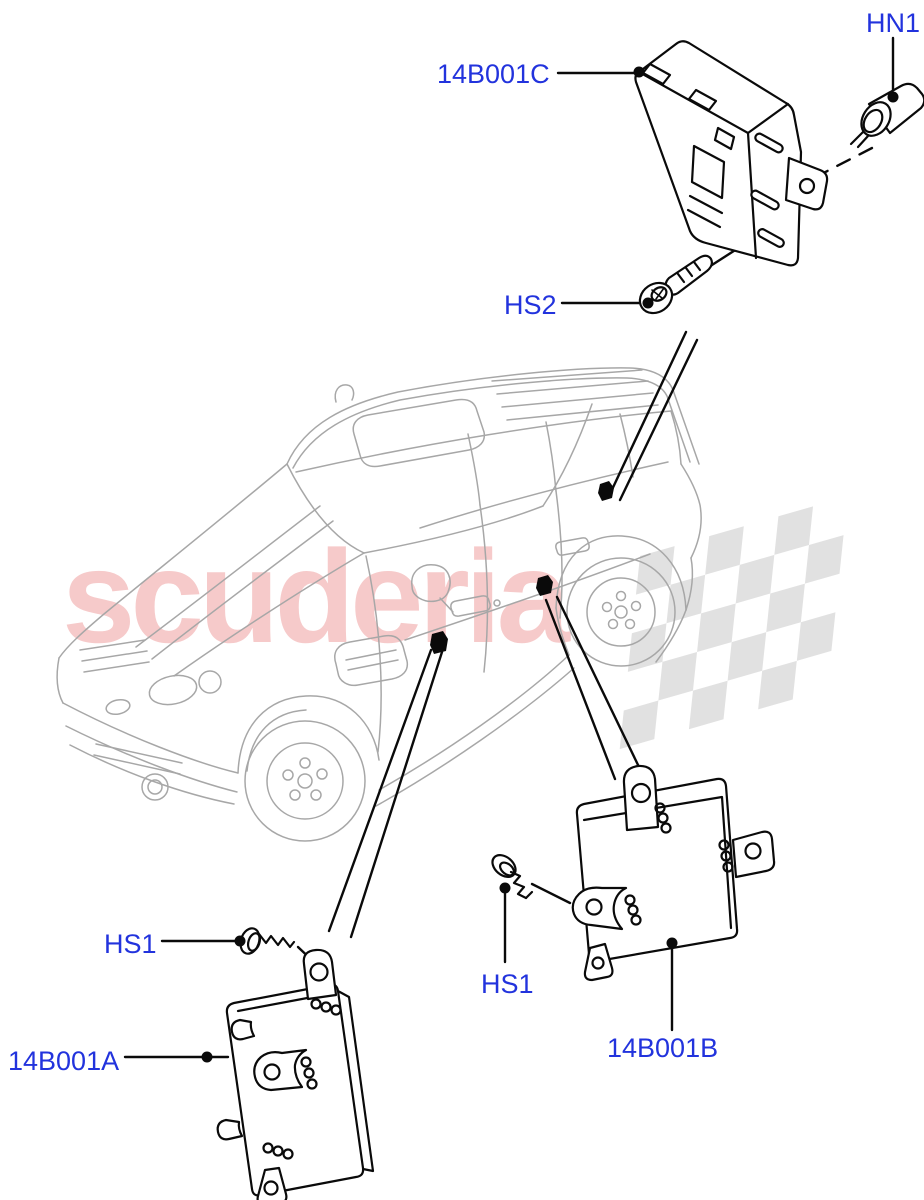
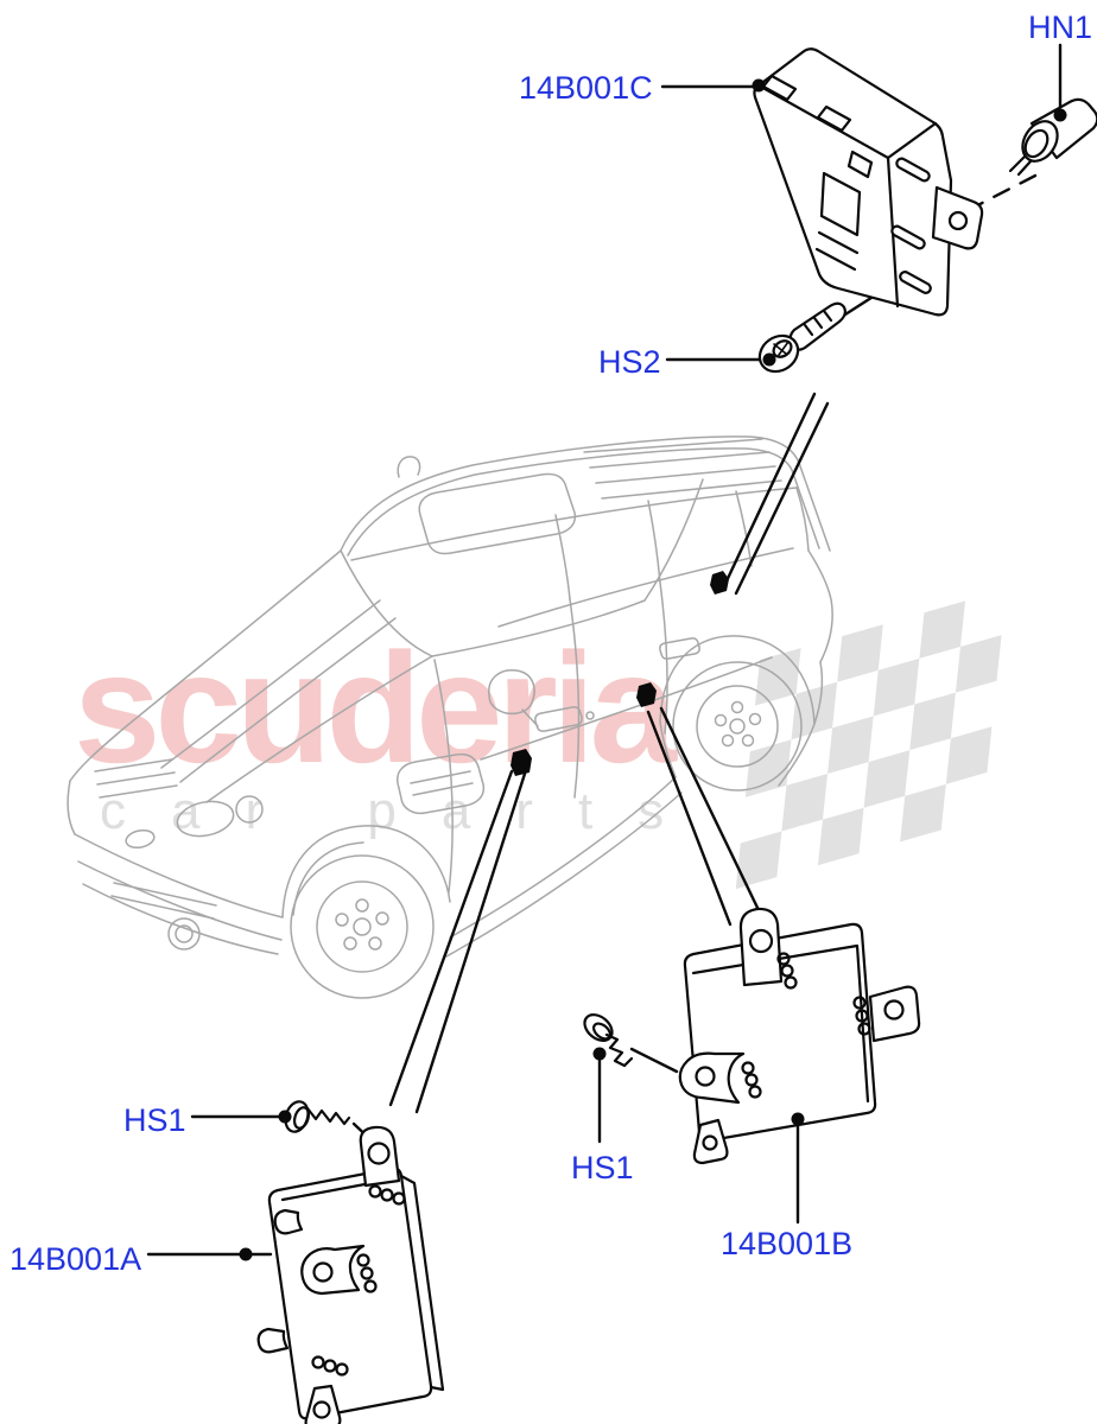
  scuder
+ car parts
  14B001C
  HN1
  HS2
  HS1
  14B001A
  HS1
  14B001B
